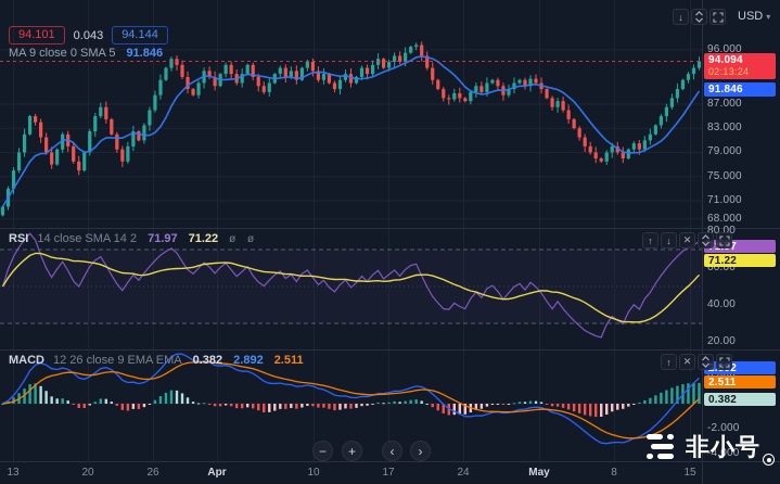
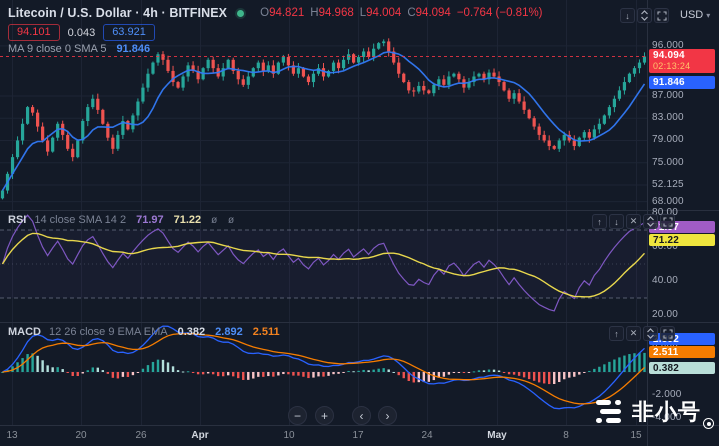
+ Litecoin / U.S. Dollar · 4h · BITFINEX
+ O94.821 H94.968 L94.004 C94.094
+ −0.764 (−0.81%)
  94.101
  0.043
- 94.144
+ 63.921
  MA 9 close 0 SMA 5
  91.846
  RSI
  14 close SMA 14 2
  71.97
  71.22
  ø ø
  MACD
  12 26 close 9 EMA EMA
  0.382
  2.892
  2.511
  USD
  ▾
  94.094
  02:13:24
  91.846
  71.97
  71.22
  2.892
  2.511
  0.382
  非小号
  96.000
  87.000
  83.000
  79.000
  75.000
- 71.000
+ 52.125
  68.000
  80.00
  60.00
  40.00
  20.00
  -2.000
  -4.000
  13
  20
  26
  Apr
  10
  17
  24
  May
  8
  15
  ↓
  ↑
  ↓
  ✕
  ↑
  ✕
  −
  +
  ‹
  ›
